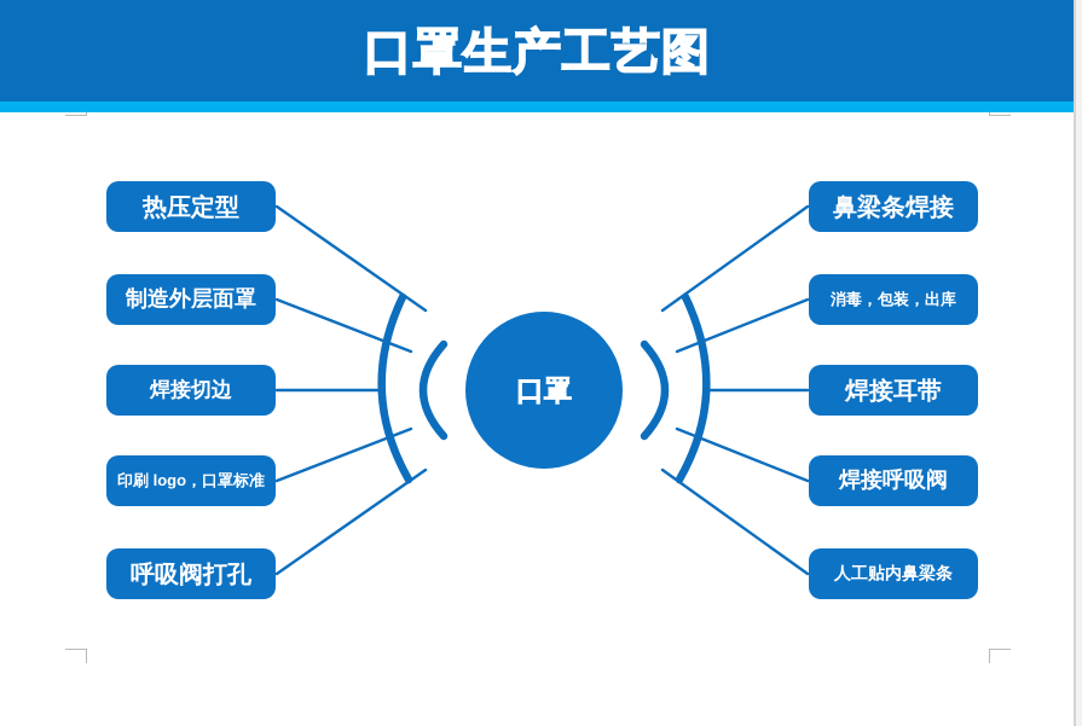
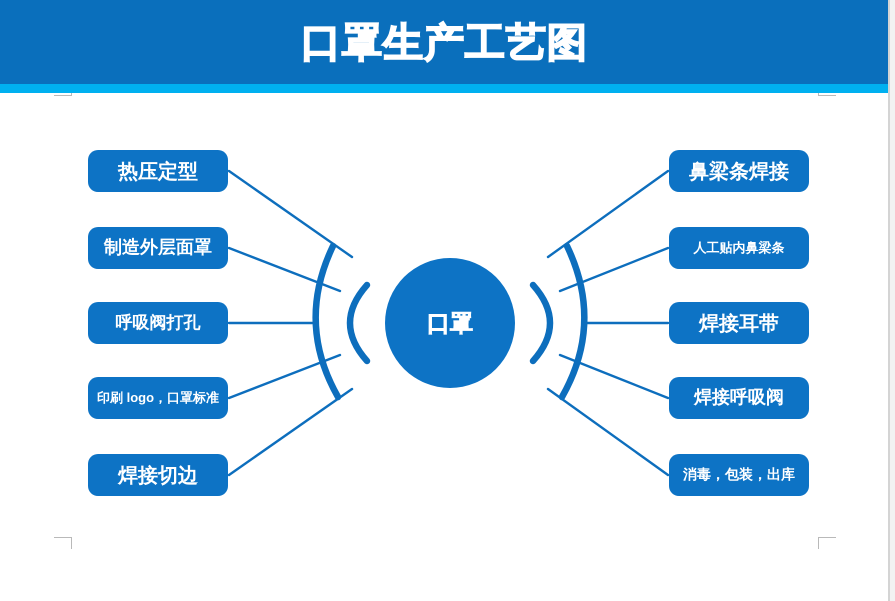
  口罩生产工艺图
  口罩
  热压定型
  制造外层面罩
- 焊接切边
+ 呼吸阀打孔
  印刷 logo，口罩标准
- 呼吸阀打孔
+ 焊接切边
  鼻梁条焊接
- 消毒，包装，出库
+ 人工贴内鼻梁条
  焊接耳带
  焊接呼吸阀
- 人工贴内鼻梁条
+ 消毒，包装，出库
